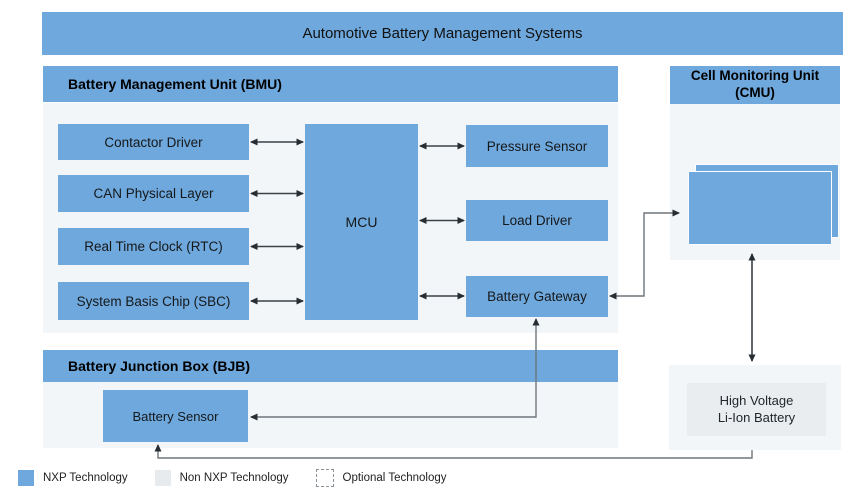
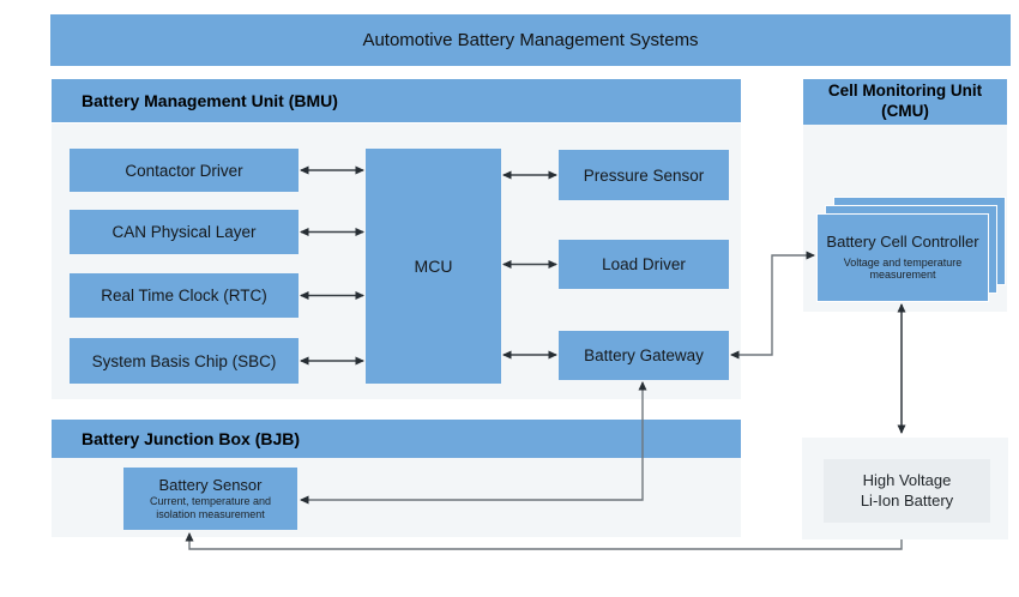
  Automotive Battery Management Systems
  Battery Management Unit (BMU)
  Cell Monitoring Unit
  (CMU)
  Battery Junction Box (BJB)
  Contactor Driver
  CAN Physical Layer
  Real Time Clock (RTC)
  System Basis Chip (SBC)
  MCU
  Pressure Sensor
  Load Driver
  Battery Gateway
+ Battery Cell Controller
+ Voltage and temperature measurement
  Battery Sensor
+ Current, temperature and isolation measurement
  High Voltage
  Li-Ion Battery
- NXP Technology
- Non NXP Technology
- Optional Technology
